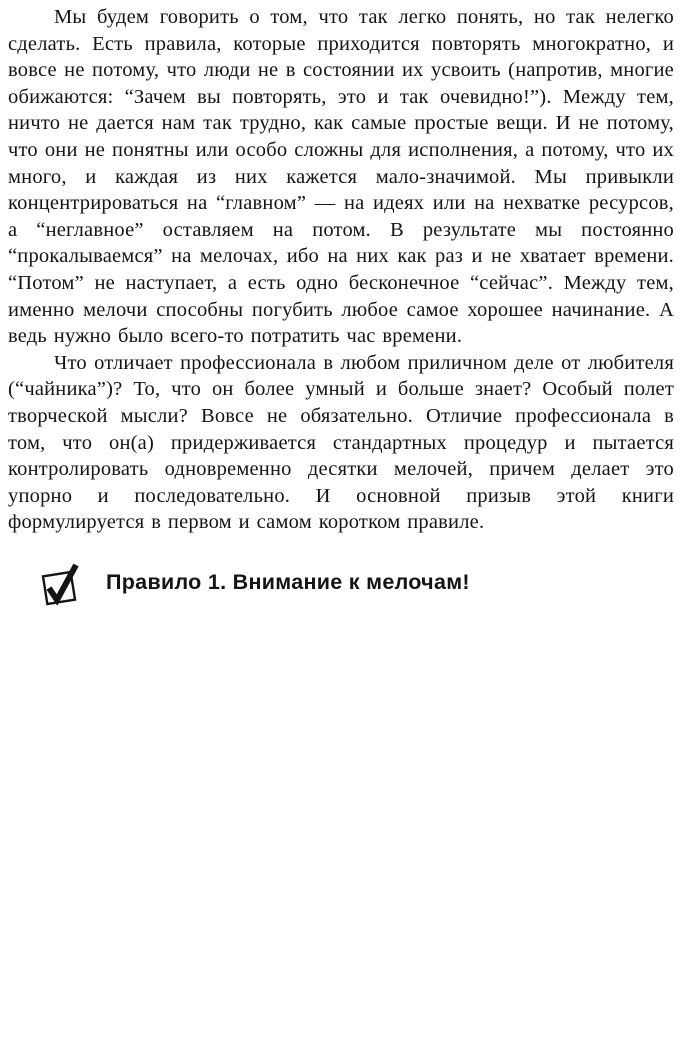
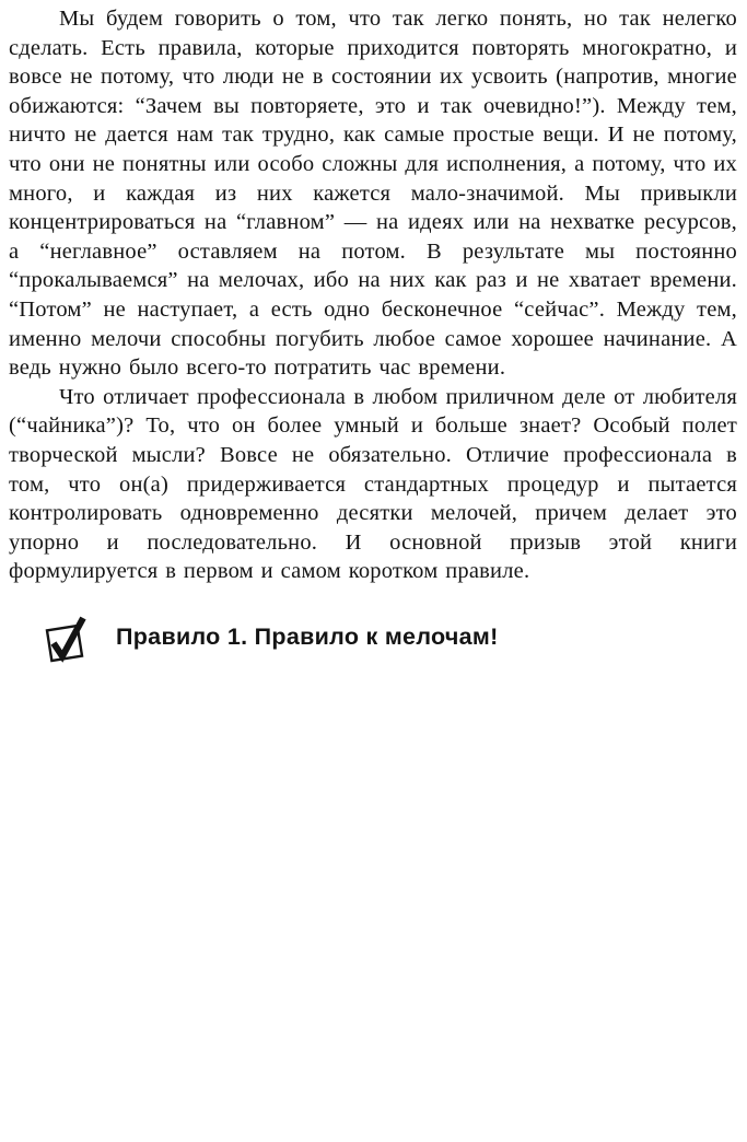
- Мы будем говорить о том, что так легко понять, но так нелегко сделать. Есть правила, которые приходится повторять многократно, и вовсе не потому, что люди не в состоянии их усвоить (напротив, многие обижаются: “Зачем вы повторять, это и так очевидно!”). Между тем, ничто не дается нам так трудно, как самые простые вещи. И не потому, что они не понятны или особо сложны для исполнения, а потому, что их много, и каждая из них кажется мало-значимой. Мы привыкли концентрироваться на “главном” — на идеях или на нехватке ресурсов, а “неглавное” оставляем на потом. В результате мы постоянно “прокалываемся” на мелочах, ибо на них как раз и не хватает времени. “Потом” не наступает, а есть одно бесконечное “сейчас”. Между тем, именно мелочи способны погубить любое самое хорошее начинание. А ведь нужно было всего-то потратить час времени.
+ Мы будем говорить о том, что так легко понять, но так нелегко сделать. Есть правила, которые приходится повторять многократно, и вовсе не потому, что люди не в состоянии их усвоить (напротив, многие обижаются: “Зачем вы повторяете, это и так очевидно!”). Между тем, ничто не дается нам так трудно, как самые простые вещи. И не потому, что они не понятны или особо сложны для исполнения, а потому, что их много, и каждая из них кажется мало-значимой. Мы привыкли концентрироваться на “главном” — на идеях или на нехватке ресурсов, а “неглавное” оставляем на потом. В результате мы постоянно “прокалываемся” на мелочах, ибо на них как раз и не хватает времени. “Потом” не наступает, а есть одно бесконечное “сейчас”. Между тем, именно мелочи способны погубить любое самое хорошее начинание. А ведь нужно было всего-то потратить час времени.
  Что отличает профессионала в любом приличном деле от любителя (“чайника”)? То, что он более умный и больше знает? Особый полет творческой мысли? Вовсе не обязательно. Отличие профессионала в том, что он(а) придерживается стандартных процедур и пытается контролировать одновременно десятки мелочей, причем делает это упорно и последовательно. И основной призыв этой книги формулируется в первом и самом коротком правиле.
- Правило 1. Внимание к мелочам!
+ Правило 1. Правило к мелочам!
